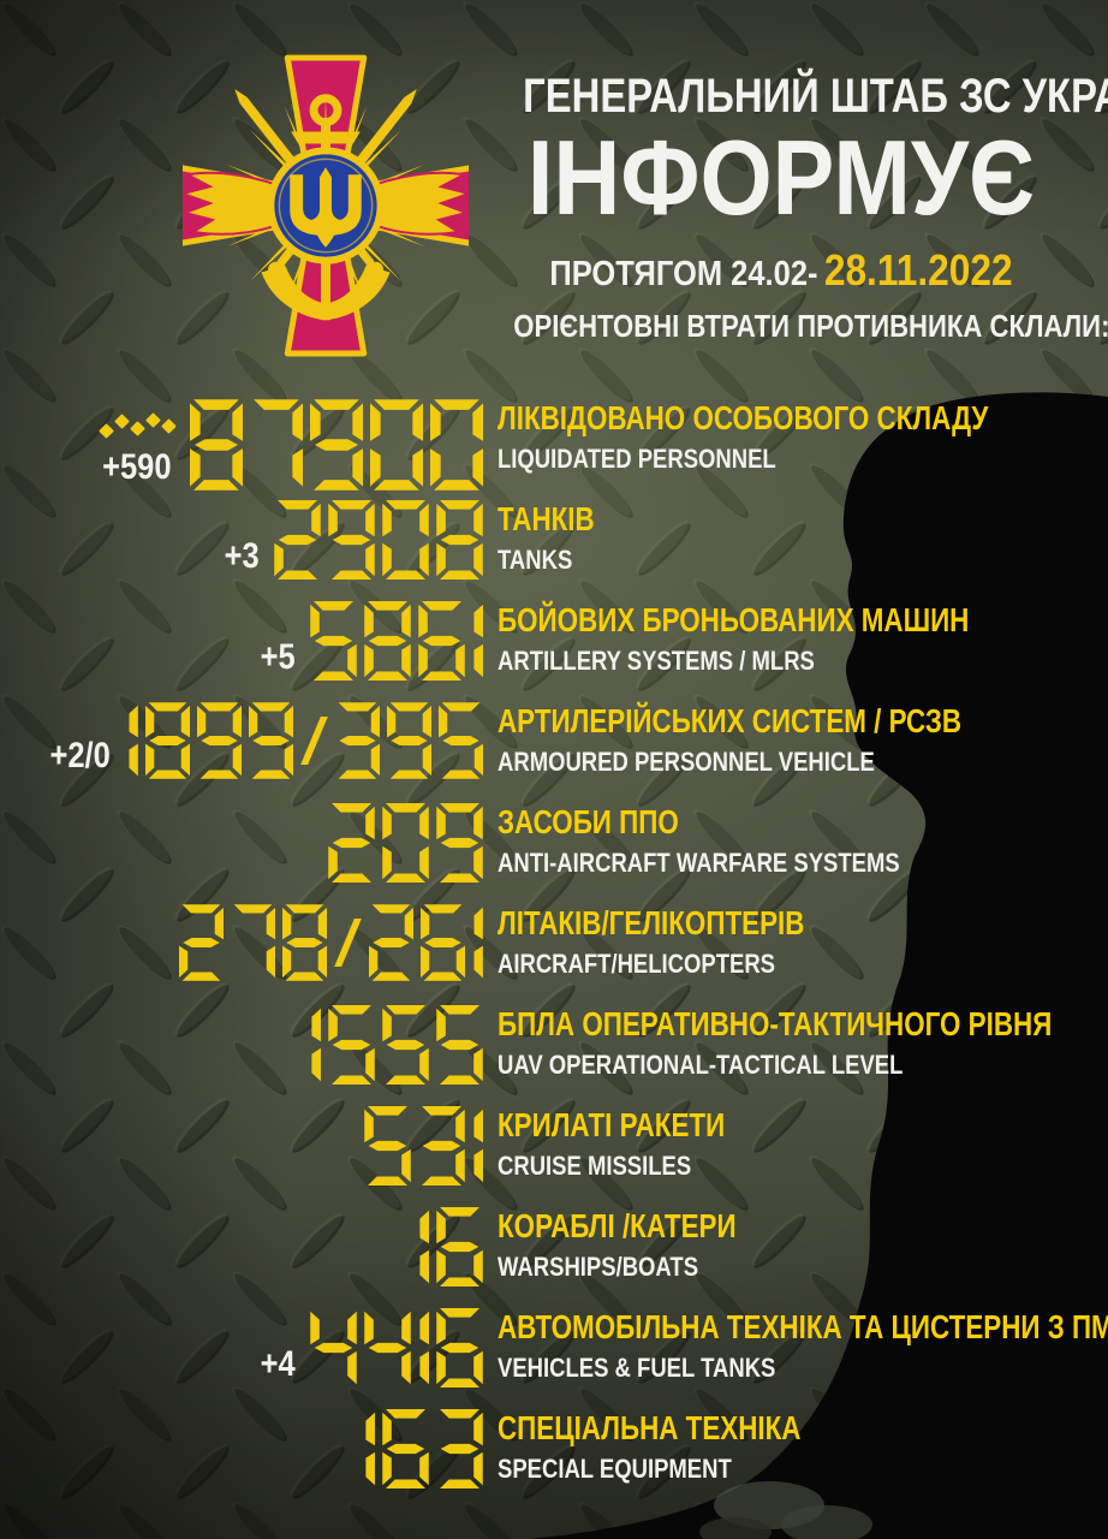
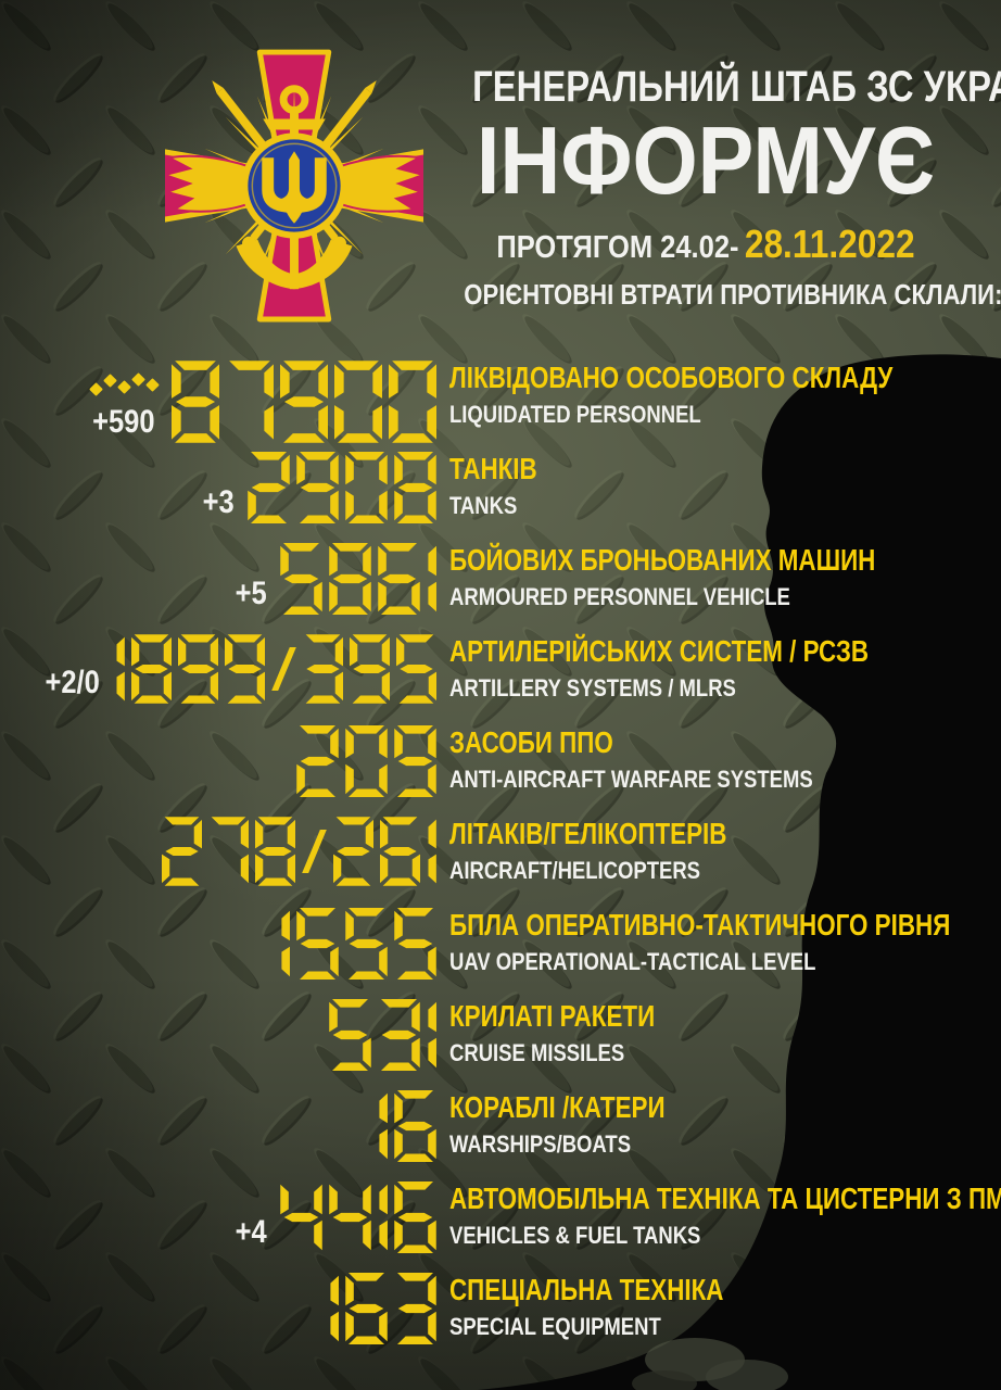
  ГЕНЕРАЛЬНИЙ ШТАБ ЗС УКР
  ІНФОРМУЄ
  ПРОТЯГОМ 24.02-
  28.11.2022
  ОРІЄНТОВНІ ВТРАТИ ПРОТИВНИКА СКЛАЛИ:
  +590
  ЛІКВІДОВАНО ОСОБОВОГО СКЛАДУ
  LIQUIDATED PERSONNEL
  +3
  ТАНКІВ
  TANKS
  +5
  БОЙОВИХ БРОНЬОВАНИХ МАШИН
- ARTILLERY SYSTEMS / MLRS
+ ARMOURED PERSONNEL VEHICLE
  +2/0
  АРТИЛЕРІЙСЬКИХ СИСТЕМ / РСЗВ
- ARMOURED PERSONNEL VEHICLE
+ ARTILLERY SYSTEMS / MLRS
  ЗАСОБИ ППО
  ANTI-AIRCRAFT WARFARE SYSTEMS
  ЛІТАКІВ/ГЕЛІКОПТЕРІВ
  AIRCRAFT/HELICOPTERS
  БПЛА ОПЕРАТИВНО-ТАКТИЧНОГО РІВНЯ
  UAV OPERATIONAL-TACTICAL LEVEL
  КРИЛАТІ РАКЕТИ
  CRUISE MISSILES
  КОРАБЛІ /КАТЕРИ
  WARSHIPS/BOATS
  +4
  АВТОМОБІЛЬНА ТЕХНІКА ТА ЦИСТЕРНИ З ПМ
  VEHICLES & FUEL TANKS
  СПЕЦІАЛЬНА ТЕХНІКА
  SPECIAL EQUIPMENT
